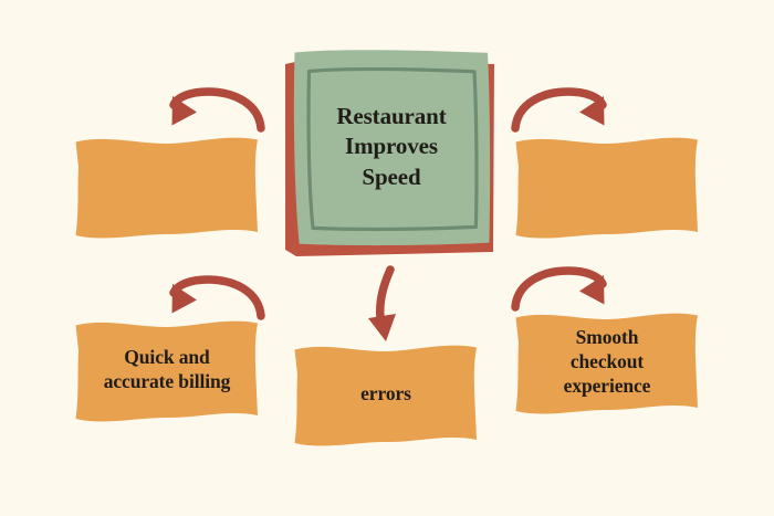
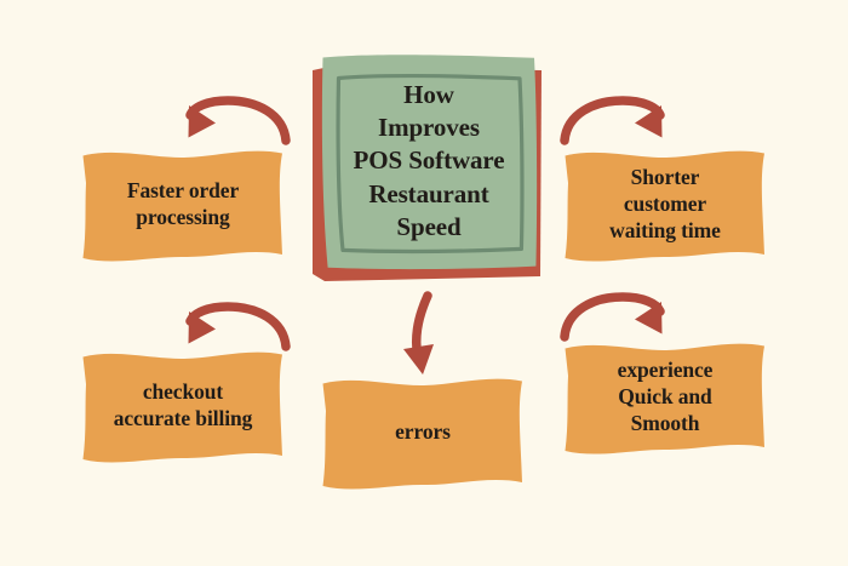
+ How
- Restaurant
+ Improves
+ POS Software
- Improves
+ Restaurant
  Speed
+ Faster order
+ processing
+ Shorter
+ customer
+ waiting time
- Quick and
+ checkout
  accurate billing
  errors
- Smooth
+ experience
- checkout
+ Quick and
- experience
+ Smooth
